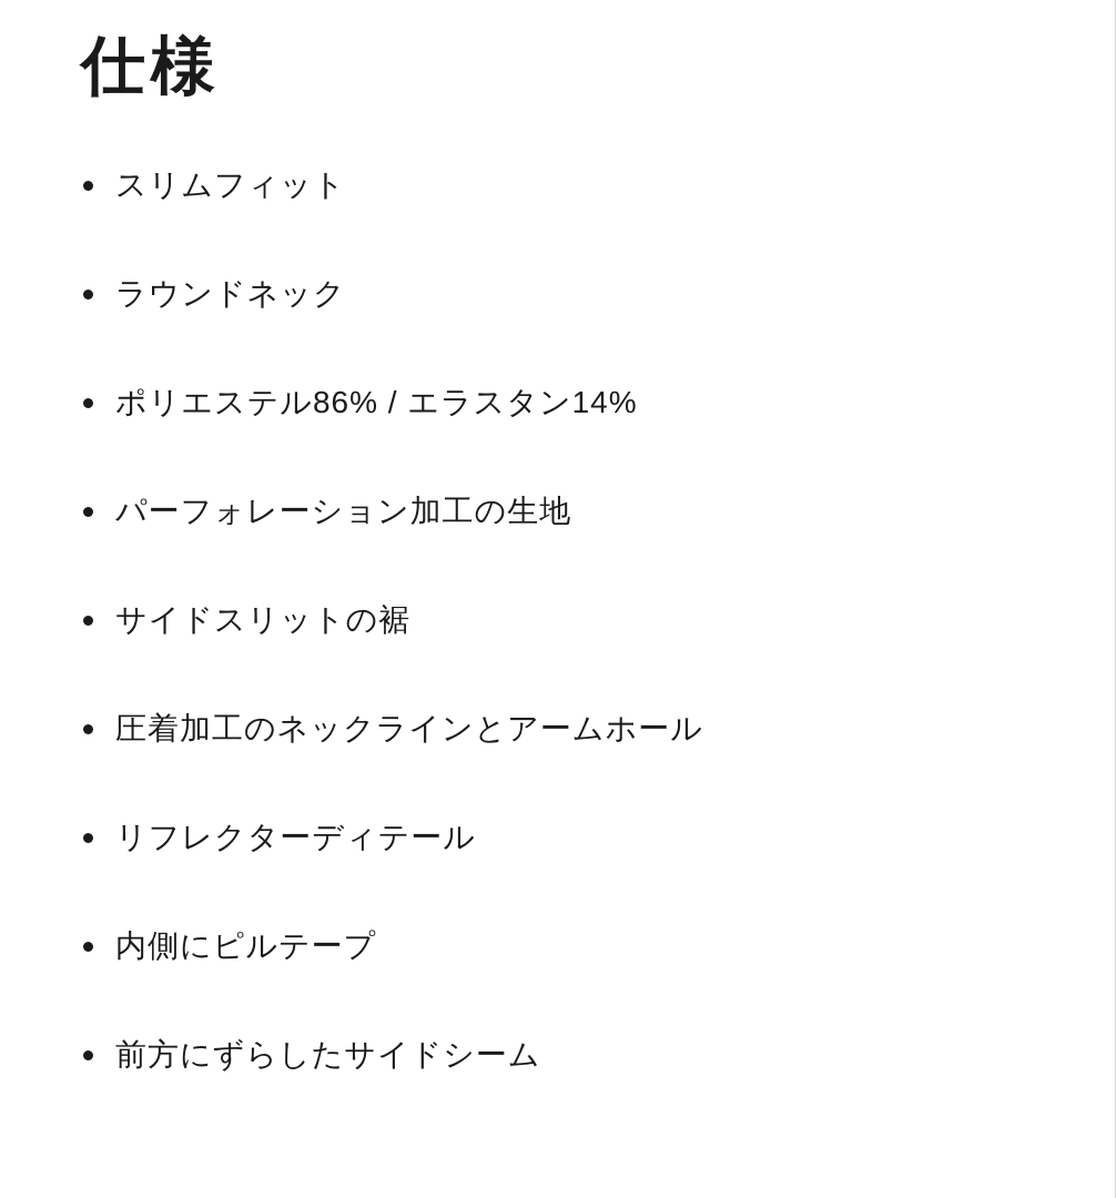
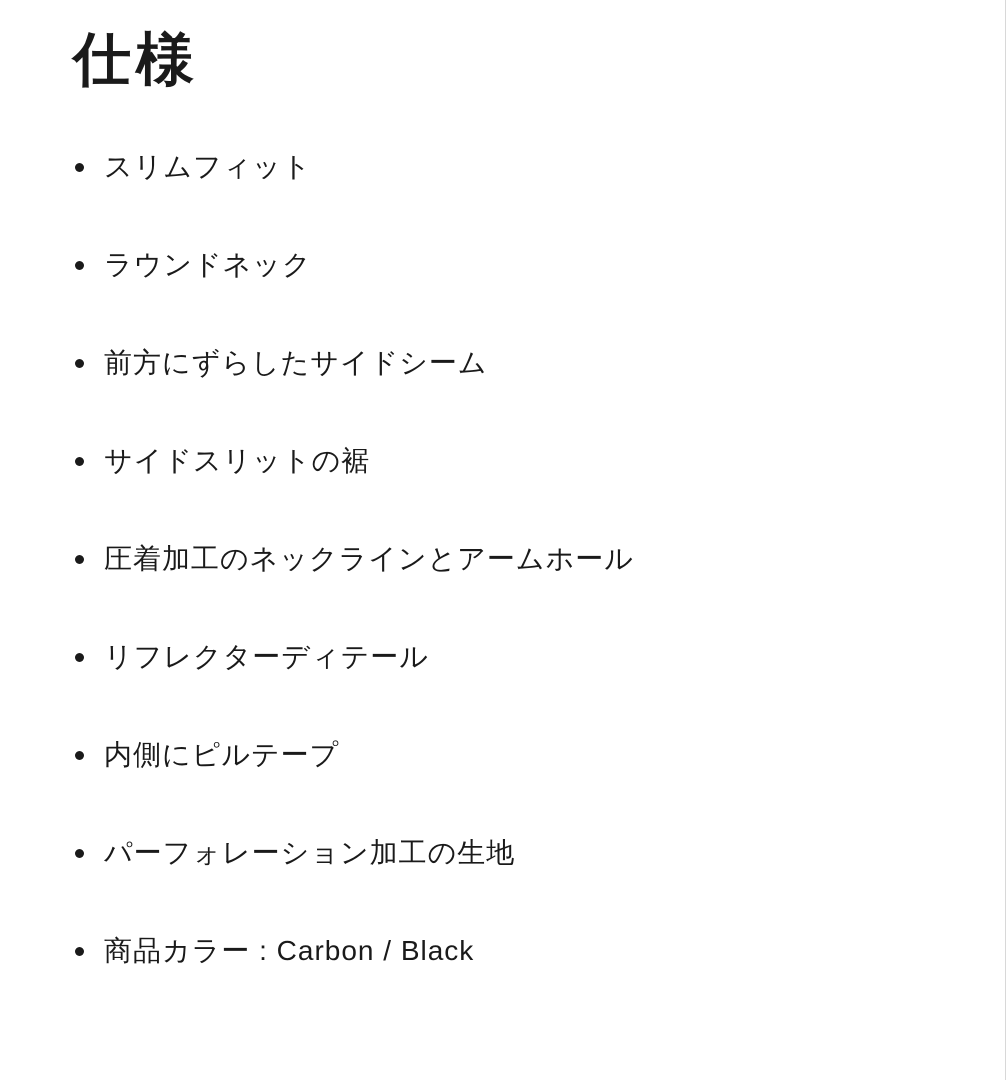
  仕様
  スリムフィット
  ラウンドネック
- ポリエステル86% / エラスタン14%
- パーフォレーション加工の生地
+ 前方にずらしたサイドシーム
  サイドスリットの裾
  圧着加工のネックラインとアームホール
  リフレクターディテール
  内側にピルテープ
- 前方にずらしたサイドシーム
+ パーフォレーション加工の生地
+ 商品カラー : Carbon / Black
